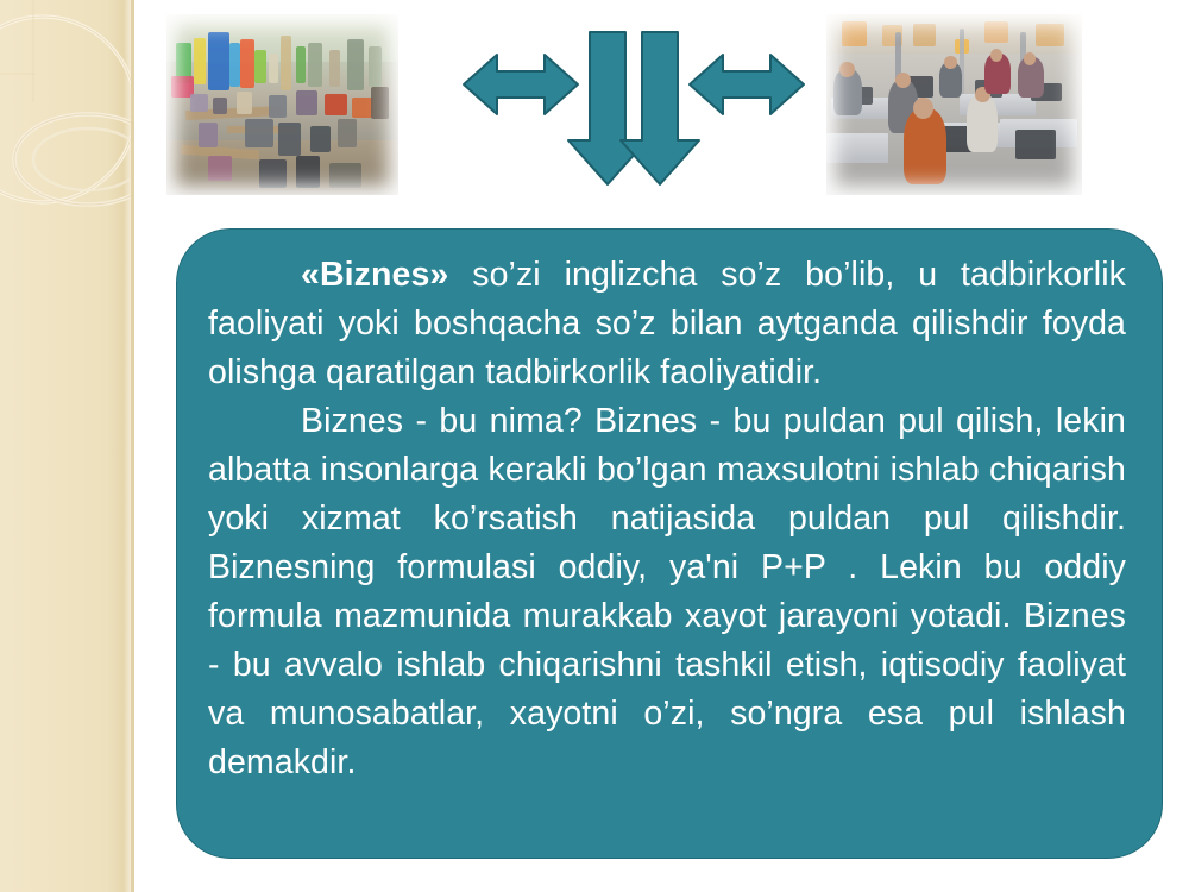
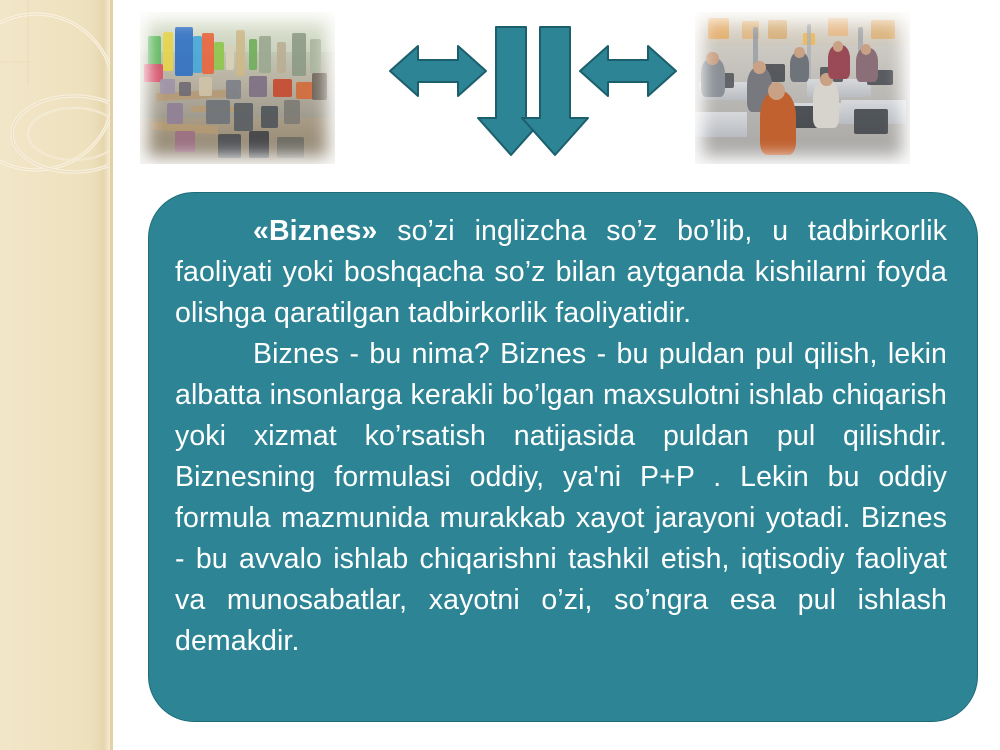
- «Biznes» so’zi inglizcha so’z bo’lib, u tadbirkorlik faoliyati yoki boshqacha so’z bilan aytganda qilishdir foyda olishga qaratilgan tadbirkorlik faoliyatidir.
+ «Biznes» so’zi inglizcha so’z bo’lib, u tadbirkorlik faoliyati yoki boshqacha so’z bilan aytganda kishilarni foyda olishga qaratilgan tadbirkorlik faoliyatidir.
  Biznes - bu nima? Biznes - bu puldan pul qilish, lekin albatta insonlarga kerakli bo’lgan maxsulotni ishlab chiqarish yoki xizmat ko’rsatish natijasida puldan pul qilishdir. Biznesning formulasi oddiy, ya'ni P+P . Lekin bu oddiy formula mazmunida murakkab xayot jarayoni yotadi. Biznes - bu avvalo ishlab chiqarishni tashkil etish, iqtisodiy faoliyat va munosabatlar, xayotni o’zi, so’ngra esa pul ishlash demakdir.
